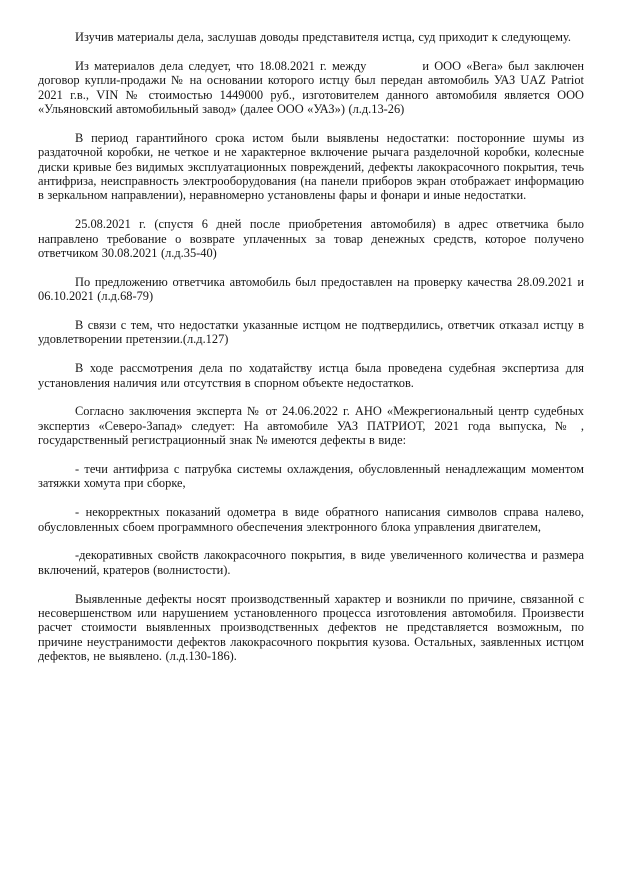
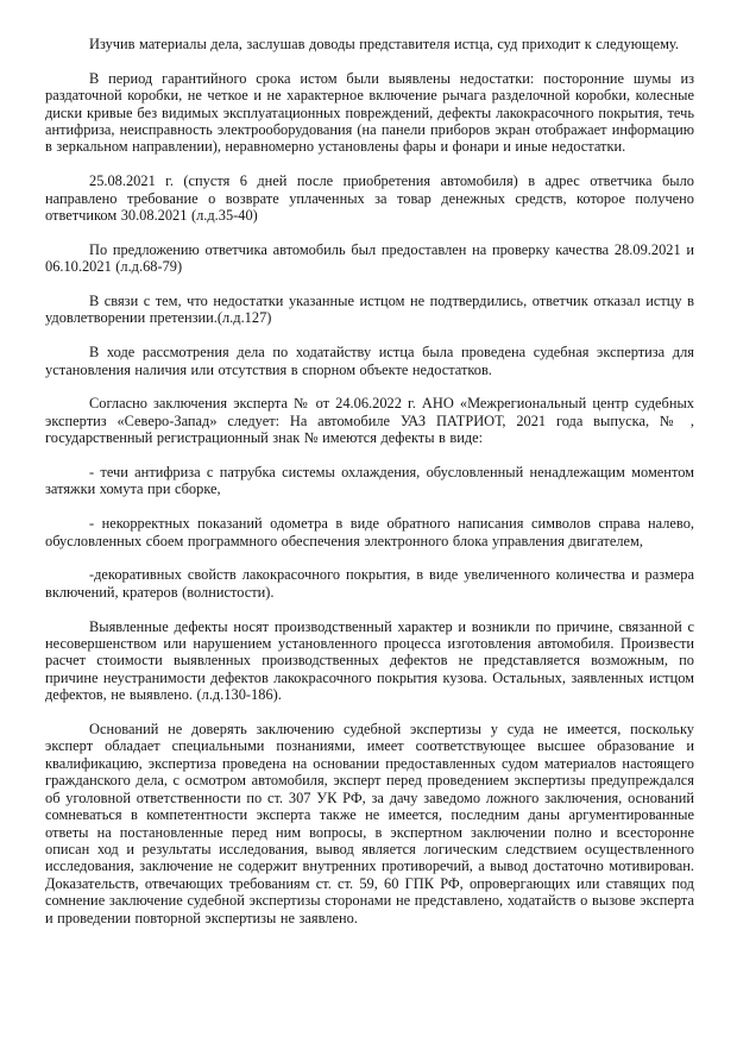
  Изучив материалы дела, заслушав доводы представителя истца, суд приходит к следующему.
- Из материалов дела следует, что 18.08.2021 г. между и ООО «Вега» был заключен договор купли-продажи № на основании которого истцу был передан автомобиль УАЗ UAZ Patriot 2021 г.в., VIN № стоимостью 1449000 руб., изготовителем данного автомобиля является ООО «Ульяновский автомобильный завод» (далее ООО «УАЗ») (л.д.13-26)
  В период гарантийного срока истом были выявлены недостатки: посторонние шумы из раздаточной коробки, не четкое и не характерное включение рычага разделочной коробки, колесные диски кривые без видимых эксплуатационных повреждений, дефекты лакокрасочного покрытия, течь антифриза, неисправность электрооборудования (на панели приборов экран отображает информацию в зеркальном направлении), неравномерно установлены фары и фонари и иные недостатки.
  25.08.2021 г. (спустя 6 дней после приобретения автомобиля) в адрес ответчика было направлено требование о возврате уплаченных за товар денежных средств, которое получено ответчиком 30.08.2021 (л.д.35-40)
  По предложению ответчика автомобиль был предоставлен на проверку качества 28.09.2021 и 06.10.2021 (л.д.68-79)
  В связи с тем, что недостатки указанные истцом не подтвердились, ответчик отказал истцу в удовлетворении претензии.(л.д.127)
  В ходе рассмотрения дела по ходатайству истца была проведена судебная экспертиза для установления наличия или отсутствия в спорном объекте недостатков.
  Согласно заключения эксперта № от 24.06.2022 г. АНО «Межрегиональный центр судебных экспертиз «Северо-Запад» следует: На автомобиле УАЗ ПАТРИОТ, 2021 года выпуска, № , государственный регистрационный знак № имеются дефекты в виде:
  - течи антифриза с патрубка системы охлаждения, обусловленный ненадлежащим моментом затяжки хомута при сборке,
  - некорректных показаний одометра в виде обратного написания символов справа налево, обусловленных сбоем программного обеспечения электронного блока управления двигателем,
  -декоративных свойств лакокрасочного покрытия, в виде увеличенного количества и размера включений, кратеров (волнистости).
  Выявленные дефекты носят производственный характер и возникли по причине, связанной с несовершенством или нарушением установленного процесса изготовления автомобиля. Произвести расчет стоимости выявленных производственных дефектов не представляется возможным, по причине неустранимости дефектов лакокрасочного покрытия кузова. Остальных, заявленных истцом дефектов, не выявлено. (л.д.130-186).
+ Оснований не доверять заключению судебной экспертизы у суда не имеется, поскольку эксперт обладает специальными познаниями, имеет соответствующее высшее образование и квалификацию, экспертиза проведена на основании предоставленных судом материалов настоящего гражданского дела, с осмотром автомобиля, эксперт перед проведением экспертизы предупреждался об уголовной ответственности по ст. 307 УК РФ, за дачу заведомо ложного заключения, оснований сомневаться в компетентности эксперта также не имеется, последним даны аргументированные ответы на постановленные перед ним вопросы, в экспертном заключении полно и всесторонне описан ход и результаты исследования, вывод является логическим следствием осуществленного исследования, заключение не содержит внутренних противоречий, а вывод достаточно мотивирован. Доказательств, отвечающих требованиям ст. ст. 59, 60 ГПК РФ, опровергающих или ставящих под сомнение заключение судебной экспертизы сторонами не представлено, ходатайств о вызове эксперта и проведении повторной экспертизы не заявлено.
